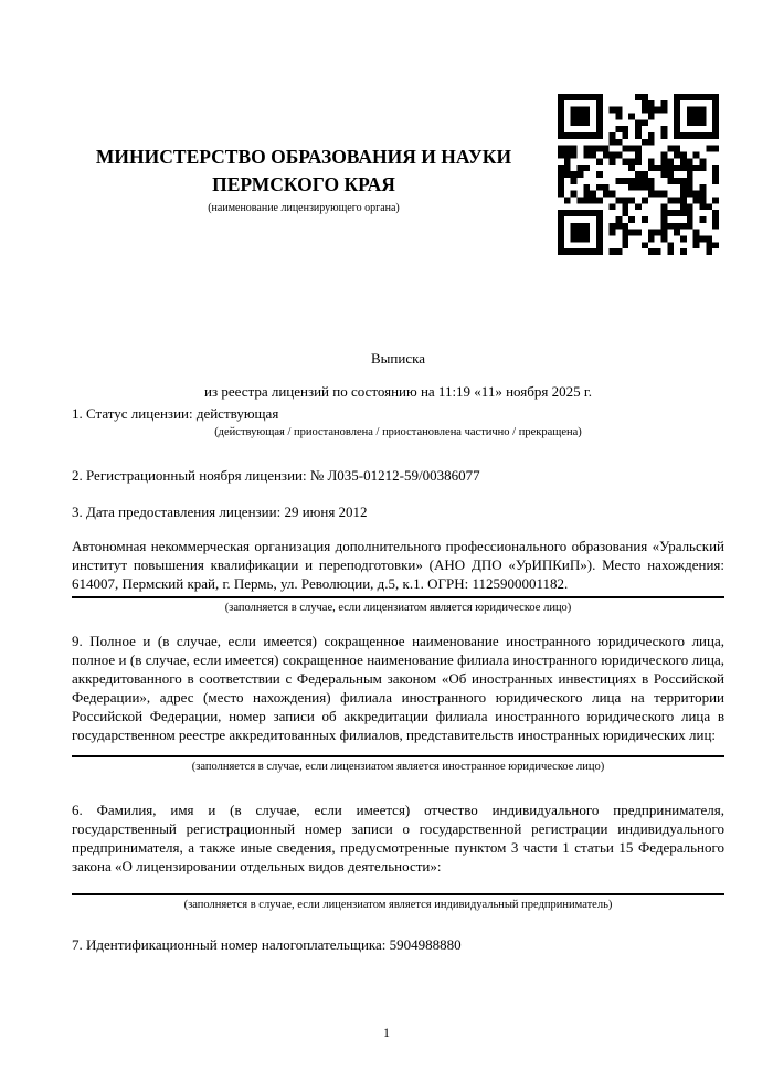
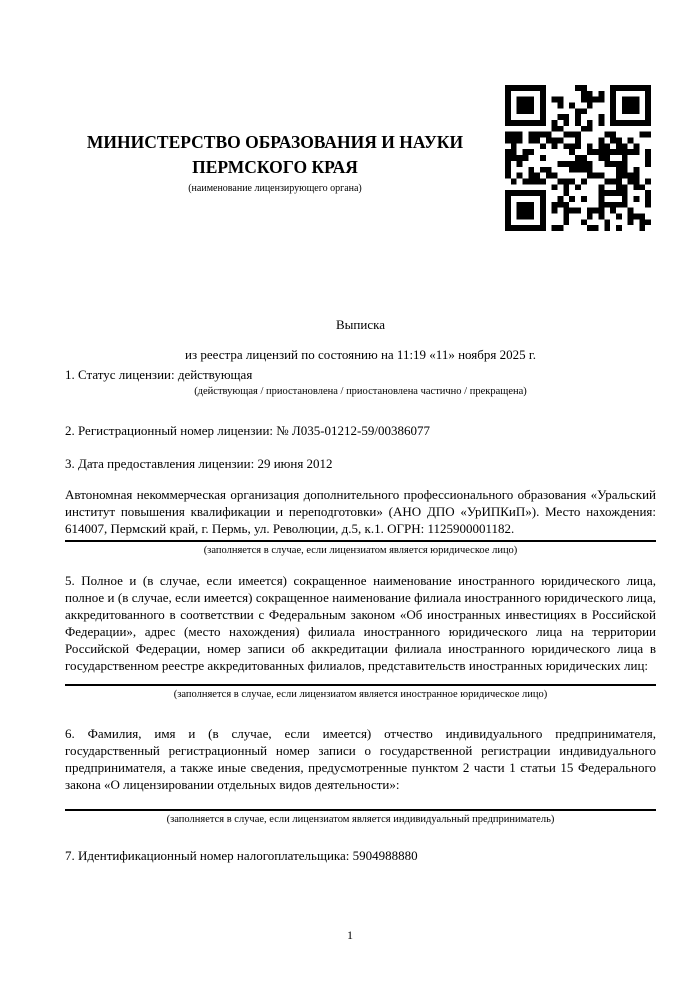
  МИНИСТЕРСТВО ОБРАЗОВАНИЯ И НАУКИ
  ПЕРМСКОГО КРАЯ
  (наименование лицензирующего органа)
  Выписка
  из реестра лицензий по состоянию на 11:19 «11» ноября 2025 г.
  1. Статус лицензии: действующая
  (действующая / приостановлена / приостановлена частично / прекращена)
- 2. Регистрационный ноября лицензии: № Л035-01212-59/00386077
+ 2. Регистрационный номер лицензии: № Л035-01212-59/00386077
  3. Дата предоставления лицензии: 29 июня 2012
  Автономная некоммерческая организация дополнительного профессионального образования «Уральский институт повышения квалификации и переподготовки» (АНО ДПО «УрИПКиП»). Место нахождения: 614007, Пермский край, г. Пермь, ул. Революции, д.5, к.1. ОГРН: 1125900001182.
  (заполняется в случае, если лицензиатом является юридическое лицо)
- 9. Полное и (в случае, если имеется) сокращенное наименование иностранного юридического лица, полное и (в случае, если имеется) сокращенное наименование филиала иностранного юридического лица, аккредитованного в соответствии с Федеральным законом «Об иностранных инвестициях в Российской Федерации», адрес (место нахождения) филиала иностранного юридического лица на территории Российской Федерации, номер записи об аккредитации филиала иностранного юридического лица в государственном реестре аккредитованных филиалов, представительств иностранных юридических лиц:
+ 5. Полное и (в случае, если имеется) сокращенное наименование иностранного юридического лица, полное и (в случае, если имеется) сокращенное наименование филиала иностранного юридического лица, аккредитованного в соответствии с Федеральным законом «Об иностранных инвестициях в Российской Федерации», адрес (место нахождения) филиала иностранного юридического лица на территории Российской Федерации, номер записи об аккредитации филиала иностранного юридического лица в государственном реестре аккредитованных филиалов, представительств иностранных юридических лиц:
  (заполняется в случае, если лицензиатом является иностранное юридическое лицо)
- 6. Фамилия, имя и (в случае, если имеется) отчество индивидуального предпринимателя, государственный регистрационный номер записи о государственной регистрации индивидуального предпринимателя, а также иные сведения, предусмотренные пунктом 3 части 1 статьи 15 Федерального закона «О лицензировании отдельных видов деятельности»:
+ 6. Фамилия, имя и (в случае, если имеется) отчество индивидуального предпринимателя, государственный регистрационный номер записи о государственной регистрации индивидуального предпринимателя, а также иные сведения, предусмотренные пунктом 2 части 1 статьи 15 Федерального закона «О лицензировании отдельных видов деятельности»:
  (заполняется в случае, если лицензиатом является индивидуальный предприниматель)
  7. Идентификационный номер налогоплательщика: 5904988880
  1
